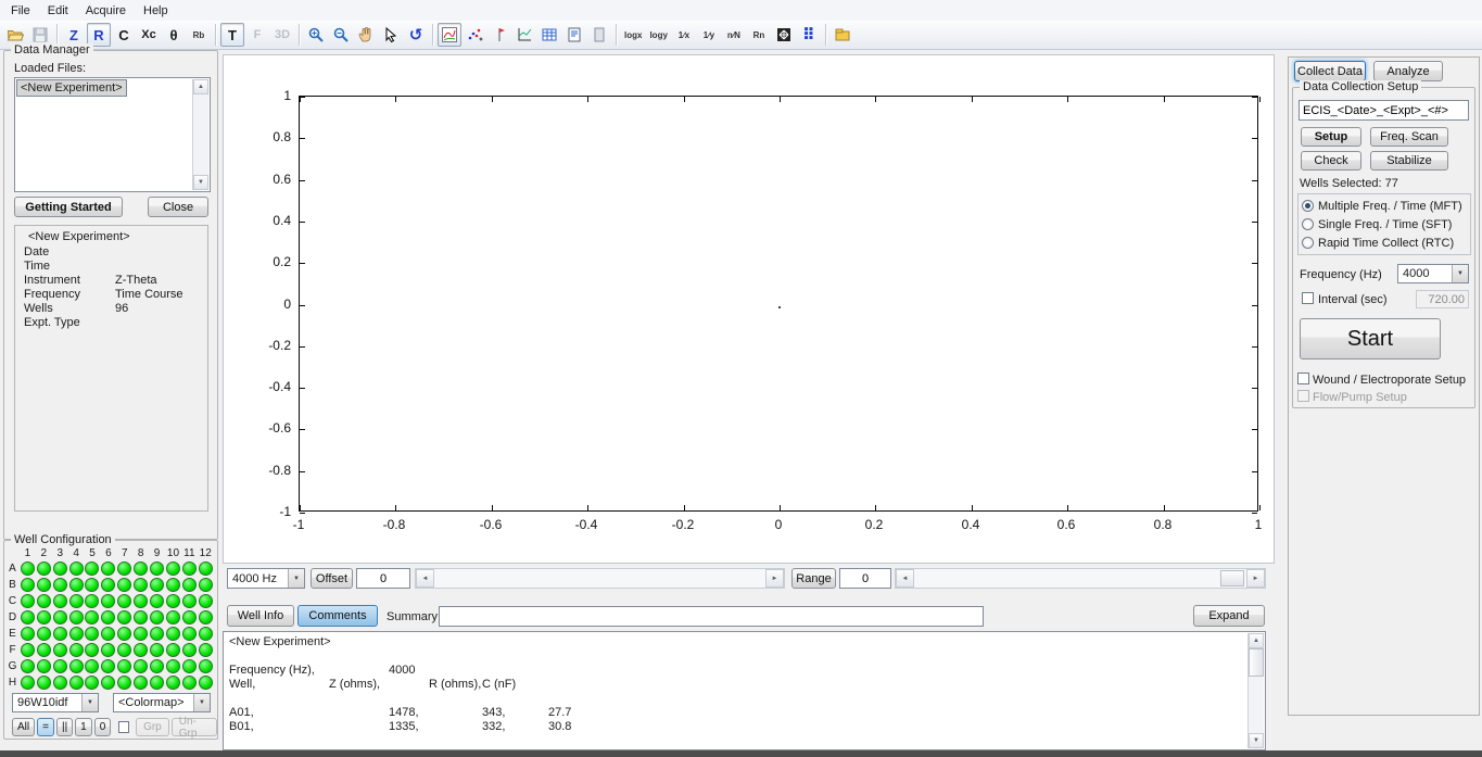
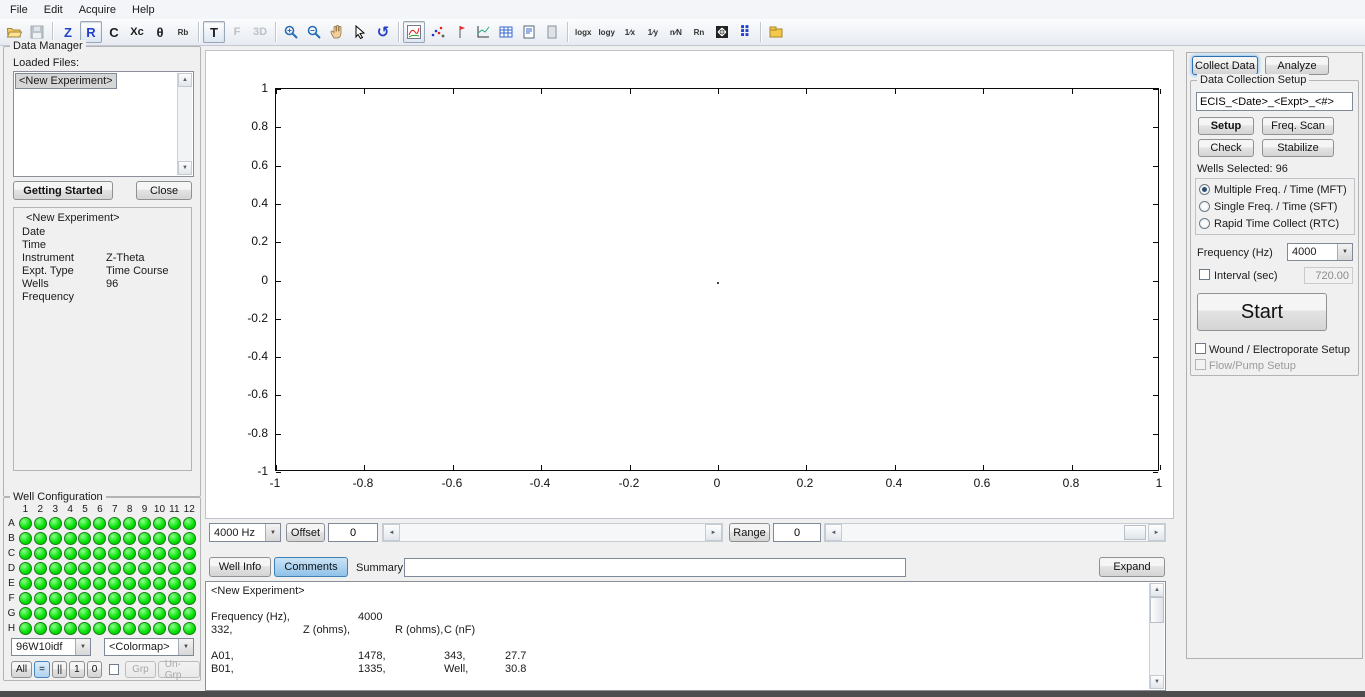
  File
  Edit
  Acquire
  Help
  Z
  R
  C
  Xc
  θ
  Rb
  T
  F
  3D
  ↺
  logx
  logy
  1∕x
  1∕y
  n∕N
  Rn
  ⠿
  Data Manager
  Loaded Files:
  <New Experiment>
  Getting Started
  Close
  <New Experiment>
  Date
  Time
  Instrument
  Z-Theta
- Frequency
+ Expt. Type
  Time Course
  Wells
  96
- Expt. Type
+ Frequency
  Well Configuration
  1
  2
  3
  4
  5
  6
  7
  8
  9
  10
  11
  12
  A
  B
  C
  D
  E
  F
  G
  H
  96W10idf
  <Colormap>
  All
  =
  ||
  1
  0
  Grp
  Un-Grp
  -1
  -0.8
  -0.6
  -0.4
  -0.2
  0
  0.2
  0.4
  0.6
  0.8
  1
  1
  0.8
  0.6
  0.4
  0.2
  0
  -0.2
  -0.4
  -0.6
  -0.8
  -1
  4000 Hz
  Offset
  0
  Range
  0
  Well Info
  Comments
  Summary
  Expand
  <New Experiment>
  Frequency (Hz),
  4000
- Well,
+ 332,
  Z (ohms),
  R (ohms),
  C (nF)
  A01,
  1478,
  343,
  27.7
  B01,
  1335,
- 332,
+ Well,
  30.8
  Collect Data
  Analyze
  Data Collection Setup
  ECIS_<Date>_<Expt>_<#>
  Setup
  Freq. Scan
  Check
  Stabilize
- Wells Selected: 77
+ Wells Selected: 96
  Multiple Freq. / Time (MFT)
  Single Freq. / Time (SFT)
  Rapid Time Collect (RTC)
  Frequency (Hz)
  4000
  Interval (sec)
  720.00
  Start
  Wound / Electroporate Setup
  Flow/Pump Setup
